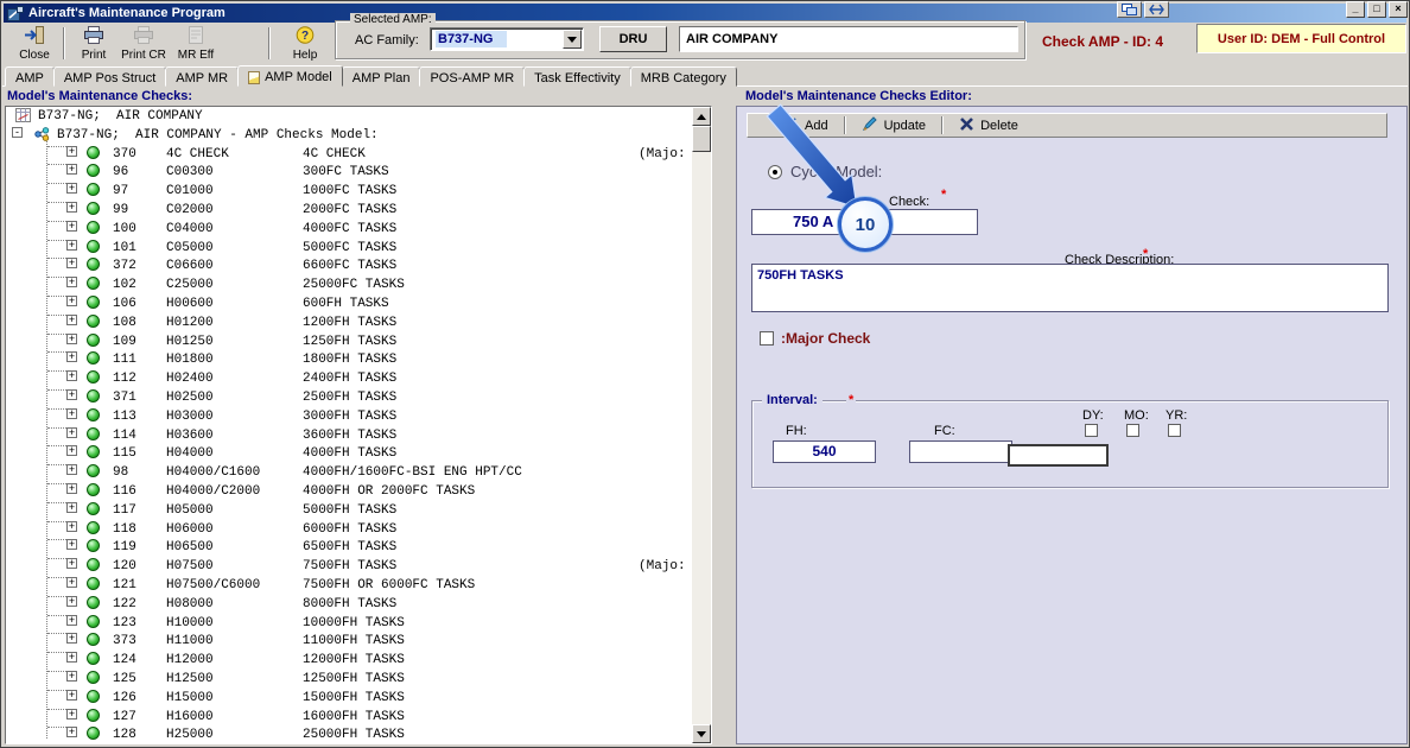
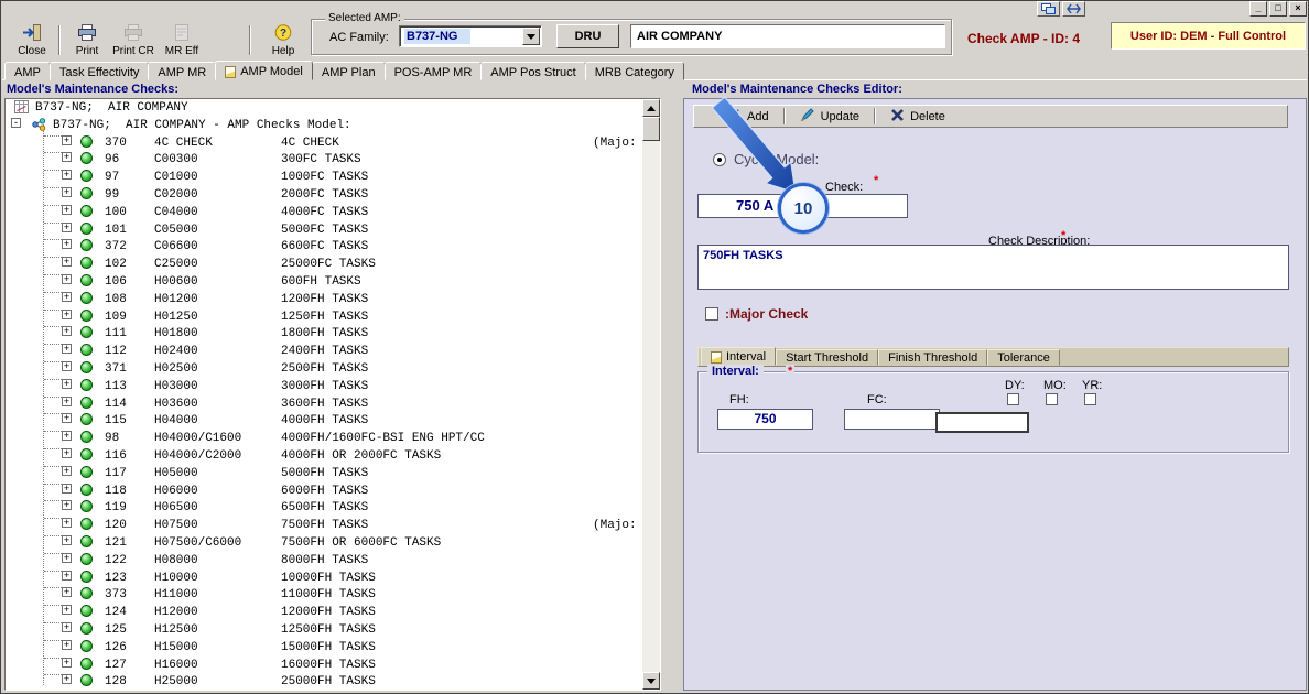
- Aircraft's Maintenance Program
  _
  □
  ×
  Close
  Print
  Print CR
  MR Eff
  ?
  Help
  Selected AMP:
  AC Family:
  B737-NG
  DRU
  AIR COMPANY
  Check AMP - ID: 4
  User ID: DEM - Full Control
  AMP
- AMP Pos Struct
+ Task Effectivity
  AMP MR
  AMP Model
  AMP Plan
  POS-AMP MR
- Task Effectivity
+ AMP Pos Struct
  MRB Category
  Model's Maintenance Checks:
  Model's Maintenance Checks Editor:
  B737-NG; AIR COMPANY
  -
  B737-NG; AIR COMPANY - AMP Checks Model:
  +
  370
  4C CHECK
  4C CHECK
  (Majo:
  +
  96
  C00300
  300FC TASKS
  +
  97
  C01000
  1000FC TASKS
  +
  99
  C02000
  2000FC TASKS
  +
  100
  C04000
  4000FC TASKS
  +
  101
  C05000
  5000FC TASKS
  +
  372
  C06600
  6600FC TASKS
  +
  102
  C25000
  25000FC TASKS
  +
  106
  H00600
  600FH TASKS
  +
  108
  H01200
  1200FH TASKS
  +
  109
  H01250
  1250FH TASKS
  +
  111
  H01800
  1800FH TASKS
  +
  112
  H02400
  2400FH TASKS
  +
  371
  H02500
  2500FH TASKS
  +
  113
  H03000
  3000FH TASKS
  +
  114
  H03600
  3600FH TASKS
  +
  115
  H04000
  4000FH TASKS
  +
  98
  H04000/C1600
  4000FH/1600FC-BSI ENG HPT/CC
  +
  116
  H04000/C2000
  4000FH OR 2000FC TASKS
  +
  117
  H05000
  5000FH TASKS
  +
  118
  H06000
  6000FH TASKS
  +
  119
  H06500
  6500FH TASKS
  +
  120
  H07500
  7500FH TASKS
  (Majo:
  +
  121
  H07500/C6000
  7500FH OR 6000FC TASKS
  +
  122
  H08000
  8000FH TASKS
  +
  123
  H10000
  10000FH TASKS
  +
  373
  H11000
  11000FH TASKS
  +
  124
  H12000
  12000FH TASKS
  +
  125
  H12500
  12500FH TASKS
  +
  126
  H15000
  15000FH TASKS
  +
  127
  H16000
  16000FH TASKS
  +
  128
  H25000
  25000FH TASKS
  Add
  Update
  Delete
  Cyc Model:
  Check:
  *
  Check Description:
  *
  750FH TASKS
  :Major Check
+ Interval
+ Start Threshold
+ Finish Threshold
+ Tolerance
  Interval:
  *
  DY:
  MO:
  YR:
  FH:
  FC:
- 540
+ 750
  10
